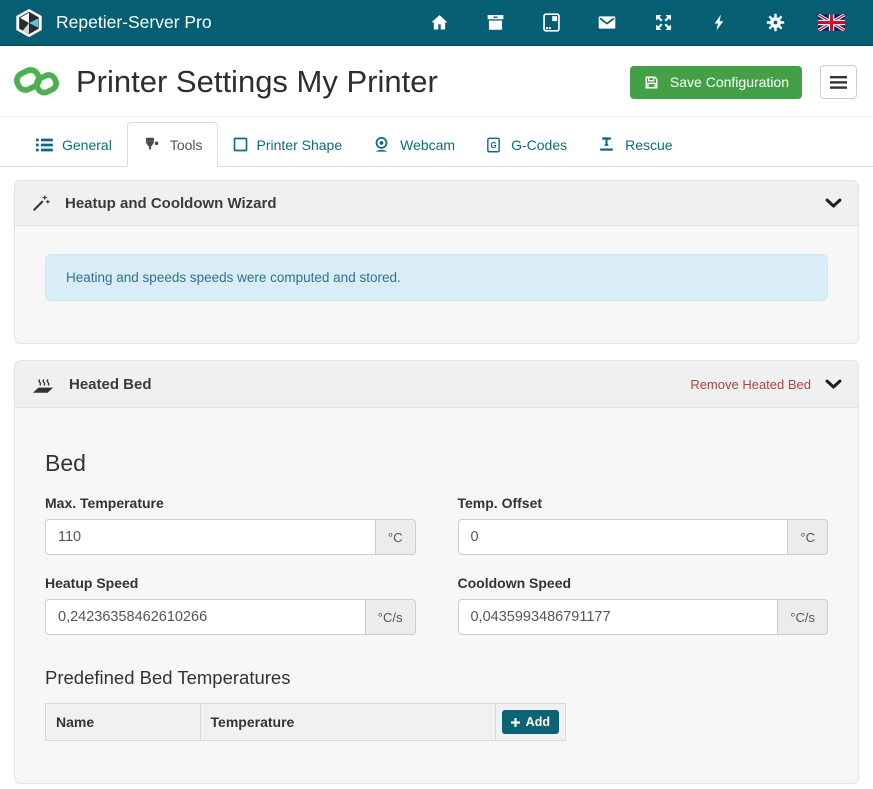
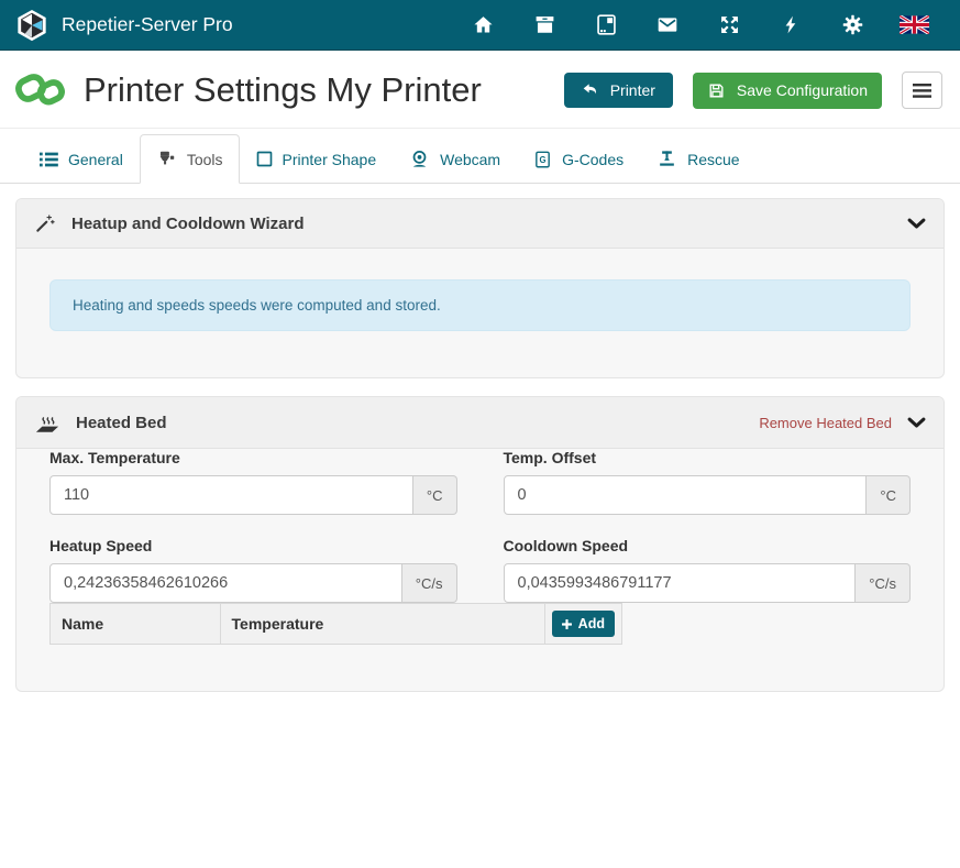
  Repetier-Server Pro
  Printer Settings My Printer
+ Printer
  Save Configuration
  General
  Tools
  Printer Shape
  Webcam
  G
  G-Codes
  Rescue
  Heatup and Cooldown Wizard
  Heating and speeds speeds were computed and stored.
  Heated Bed
  Remove Heated Bed
- Bed
  Max. Temperature
  110
  °C
  Temp. Offset
  0
  °C
  Heatup Speed
  0,24236358462610266
  °C/s
  Cooldown Speed
  0,0435993486791177
  °C/s
- Predefined Bed Temperatures
  Name	Temperature	Add
